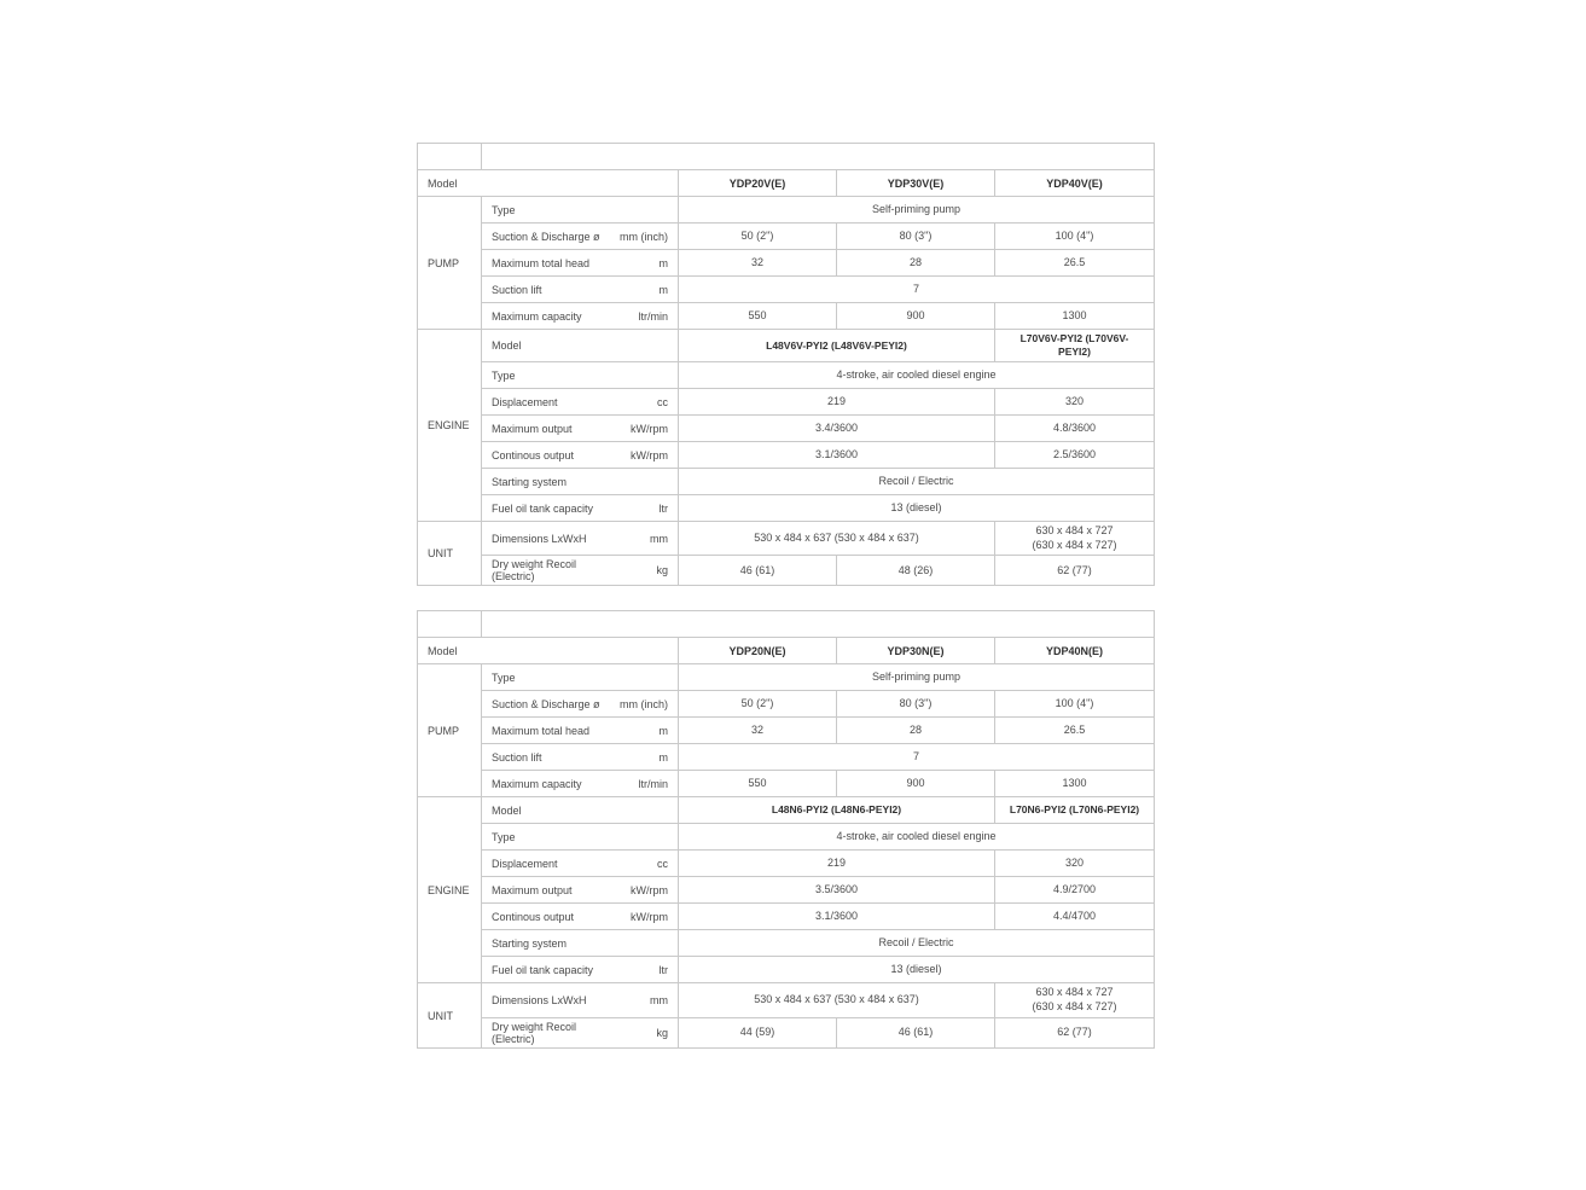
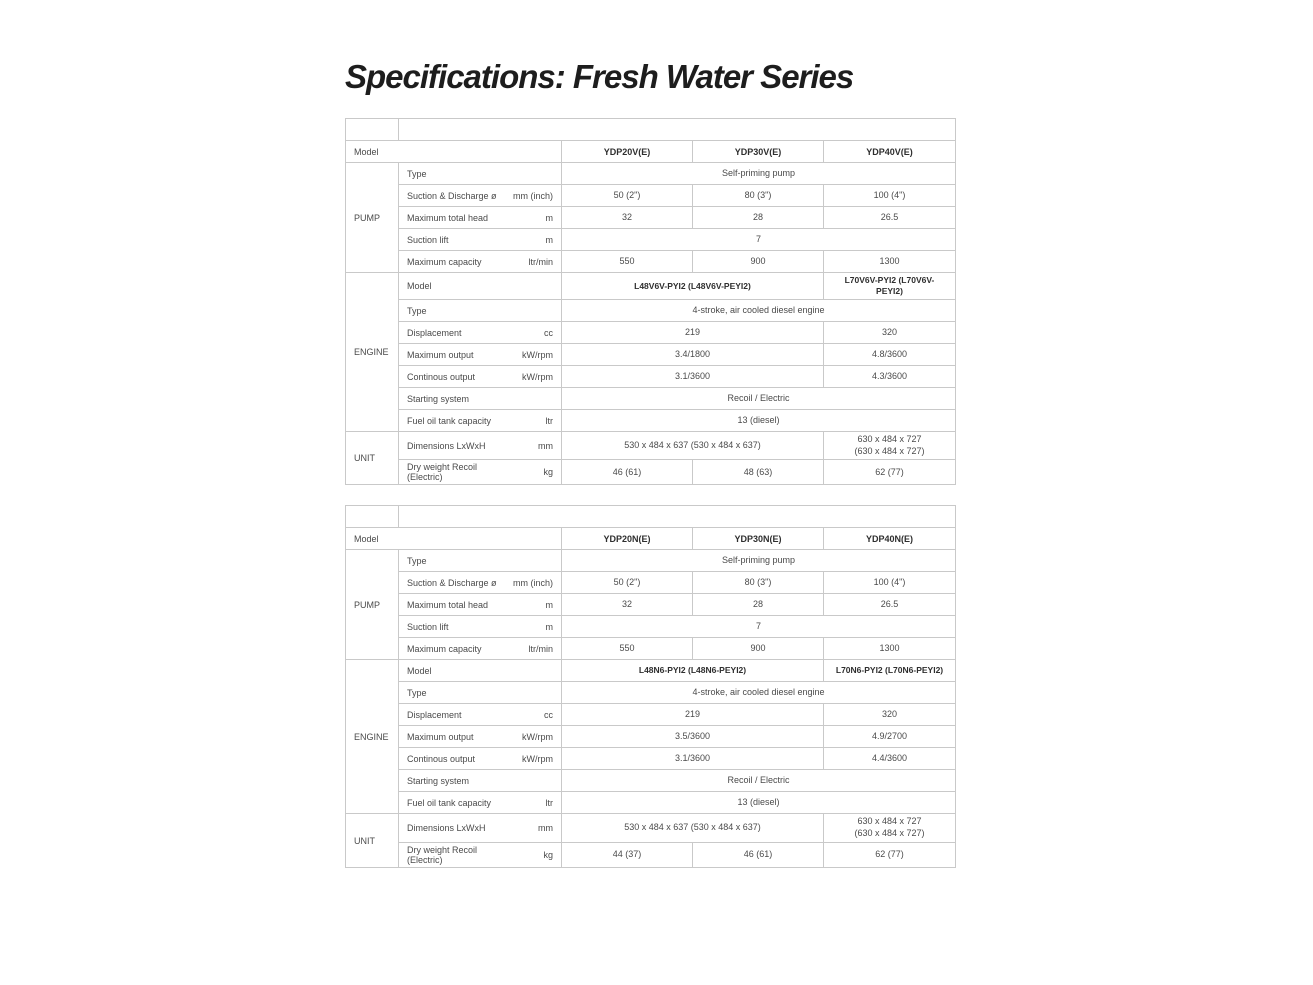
+ Specifications: Fresh Water Series
  Model	YDP20V(E)	YDP30V(E)	YDP40V(E)
  PUMP	Type	Self-priming pump
  Suction & Discharge ø mm (inch)	50 (2")	80 (3")	100 (4")
  Maximum total head m	32	28	26.5
  Suction lift m	7
  Maximum capacity ltr/min	550	900	1300
  ENGINE	Model	L48V6V-PYI2 (L48V6V-PEYI2)	L70V6V-PYI2 (L70V6V-PEYI2)
  Type	4-stroke, air cooled diesel engine
  Displacement cc	219	320
- Maximum output kW/rpm	3.4/3600	4.8/3600
+ Maximum output kW/rpm	3.4/1800	4.8/3600
- Continous output kW/rpm	3.1/3600	2.5/3600
+ Continous output kW/rpm	3.1/3600	4.3/3600
  Starting system	Recoil / Electric
  Fuel oil tank capacity ltr	13 (diesel)
  UNIT	Dimensions LxWxH mm	530 x 484 x 637 (530 x 484 x 637)	630 x 484 x 727 (630 x 484 x 727)
- Dry weight Recoil (Electric)kg	46 (61)	48 (26)	62 (77)
+ Dry weight Recoil (Electric)kg	46 (61)	48 (63)	62 (77)
  Model	YDP20N(E)	YDP30N(E)	YDP40N(E)
  PUMP	Type	Self-priming pump
  Suction & Discharge ø mm (inch)	50 (2")	80 (3")	100 (4")
  Maximum total head m	32	28	26.5
  Suction lift m	7
  Maximum capacity ltr/min	550	900	1300
  ENGINE	Model	L48N6-PYI2 (L48N6-PEYI2)	L70N6-PYI2 (L70N6-PEYI2)
  Type	4-stroke, air cooled diesel engine
  Displacement cc	219	320
  Maximum output kW/rpm	3.5/3600	4.9/2700
- Continous output kW/rpm	3.1/3600	4.4/4700
+ Continous output kW/rpm	3.1/3600	4.4/3600
  Starting system	Recoil / Electric
  Fuel oil tank capacity ltr	13 (diesel)
  UNIT	Dimensions LxWxH mm	530 x 484 x 637 (530 x 484 x 637)	630 x 484 x 727 (630 x 484 x 727)
- Dry weight Recoil (Electric)kg	44 (59)	46 (61)	62 (77)
+ Dry weight Recoil (Electric)kg	44 (37)	46 (61)	62 (77)
